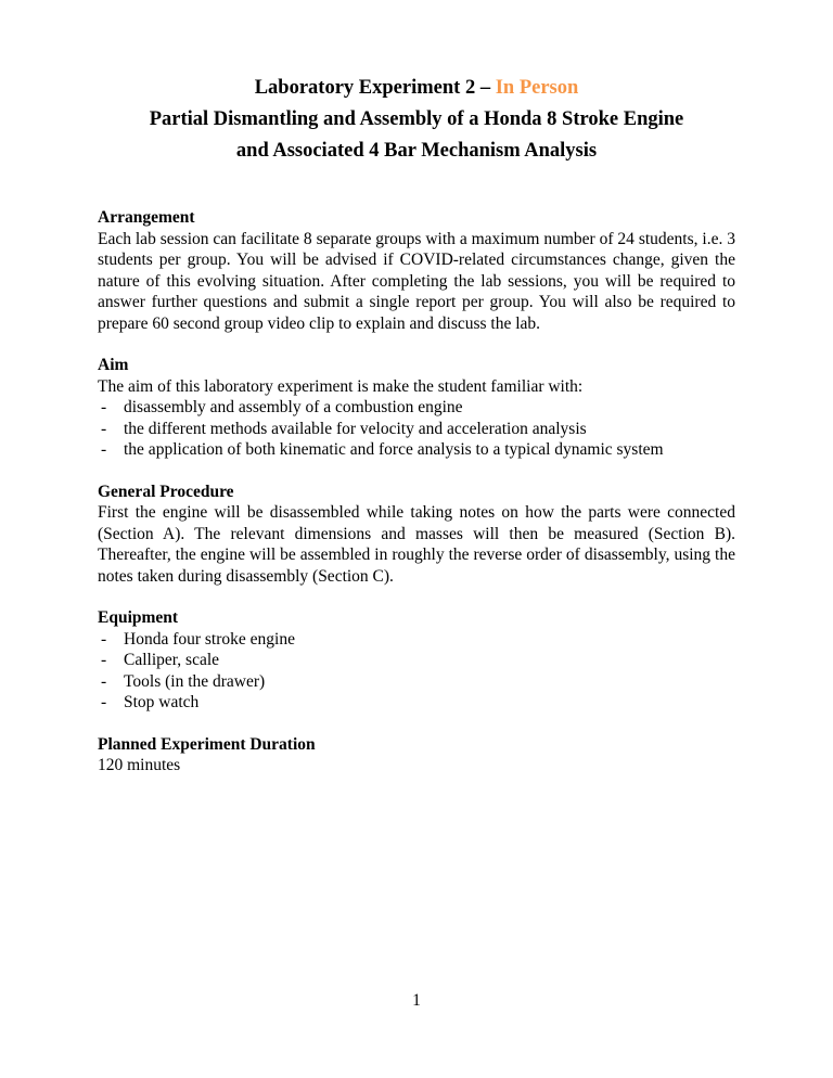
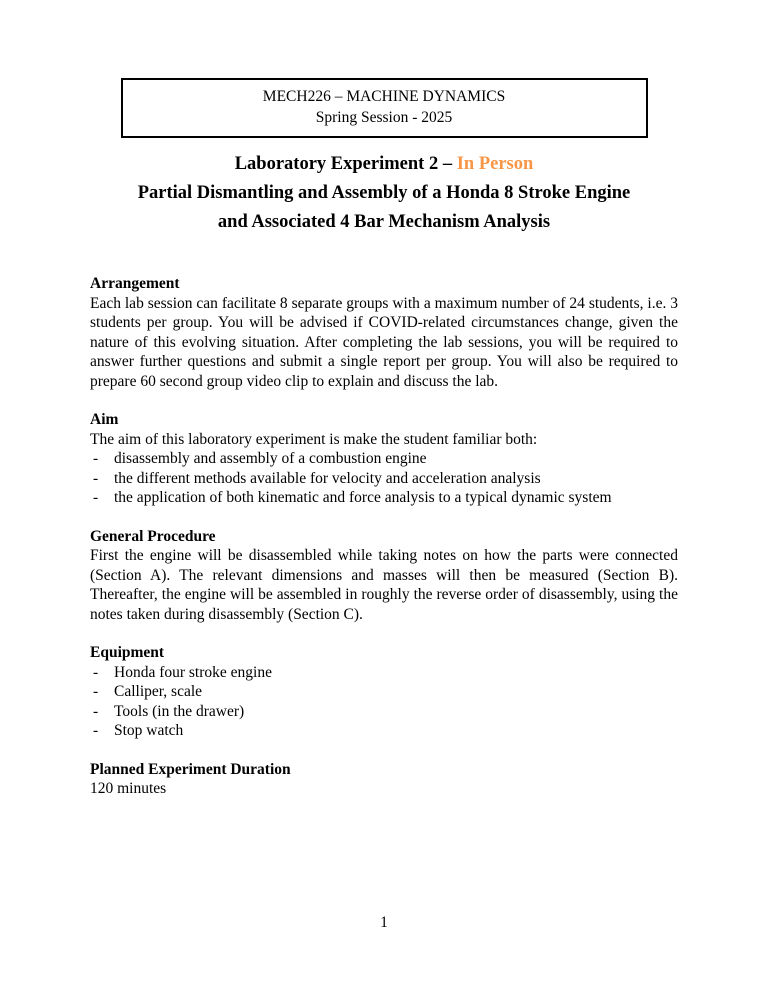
+ MECH226 – MACHINE DYNAMICS
+ Spring Session - 2025
  Laboratory Experiment 2 – In Person
  Partial Dismantling and Assembly of a Honda 8 Stroke Engine
  and Associated 4 Bar Mechanism Analysis
  Arrangement
  Each lab session can facilitate 8 separate groups with a maximum number of 24 students, i.e. 3 students per group. You will be advised if COVID-related circumstances change, given the nature of this evolving situation. After completing the lab sessions, you will be required to answer further questions and submit a single report per group. You will also be required to prepare 60 second group video clip to explain and discuss the lab.
  Aim
- The aim of this laboratory experiment is make the student familiar with:
+ The aim of this laboratory experiment is make the student familiar both:
  -
  disassembly and assembly of a combustion engine
  -
  the different methods available for velocity and acceleration analysis
  -
  the application of both kinematic and force analysis to a typical dynamic system
  General Procedure
  First the engine will be disassembled while taking notes on how the parts were connected (Section A). The relevant dimensions and masses will then be measured (Section B). Thereafter, the engine will be assembled in roughly the reverse order of disassembly, using the notes taken during disassembly (Section C).
  Equipment
  -
  Honda four stroke engine
  -
  Calliper, scale
  -
  Tools (in the drawer)
  -
  Stop watch
  Planned Experiment Duration
  120 minutes
  1
